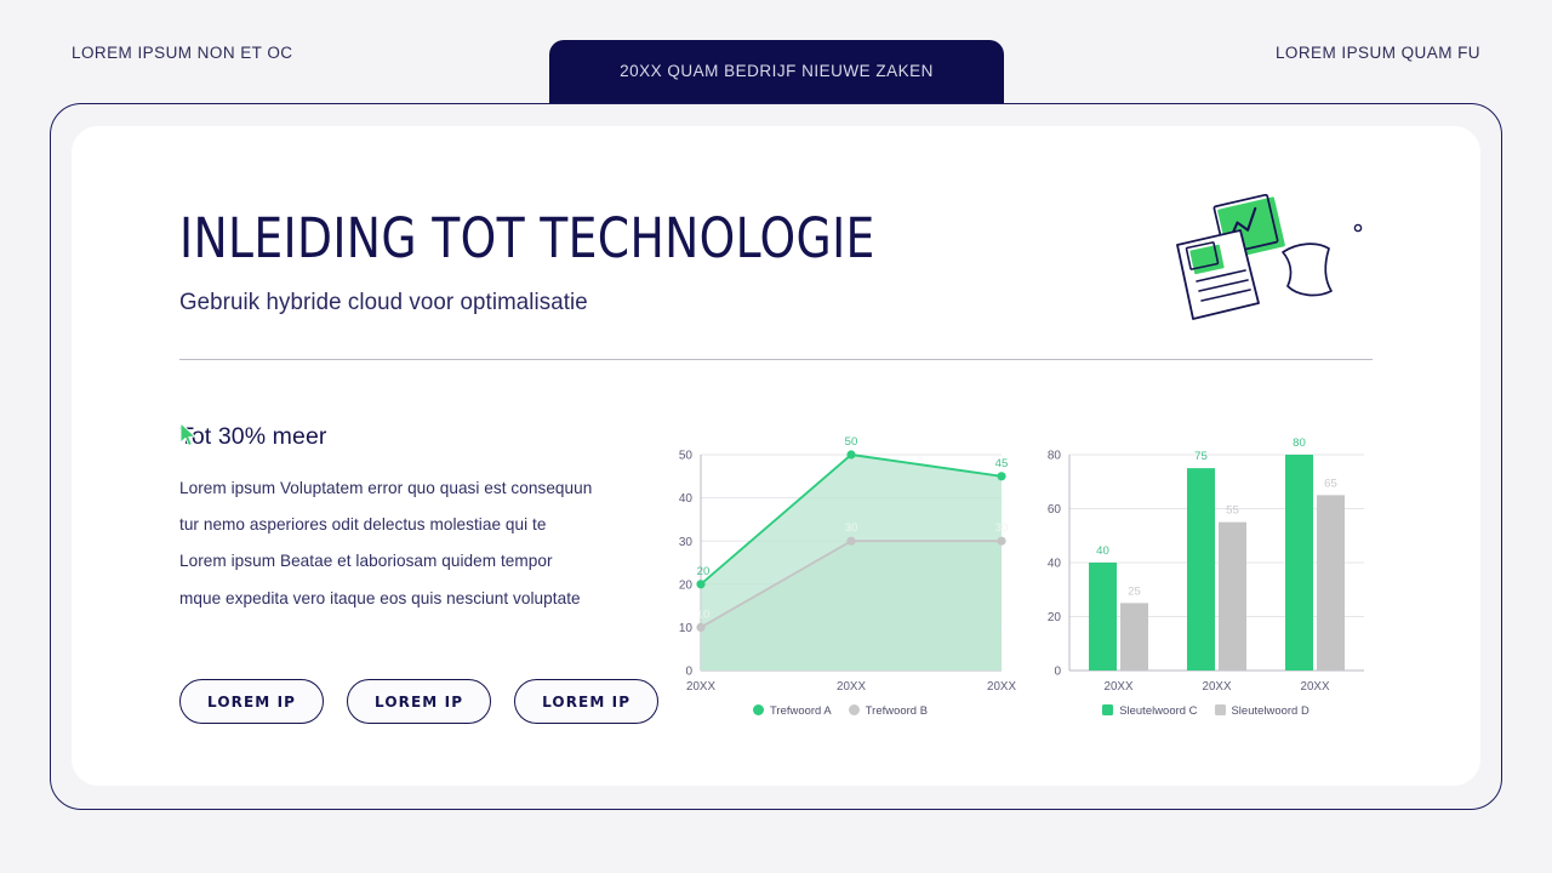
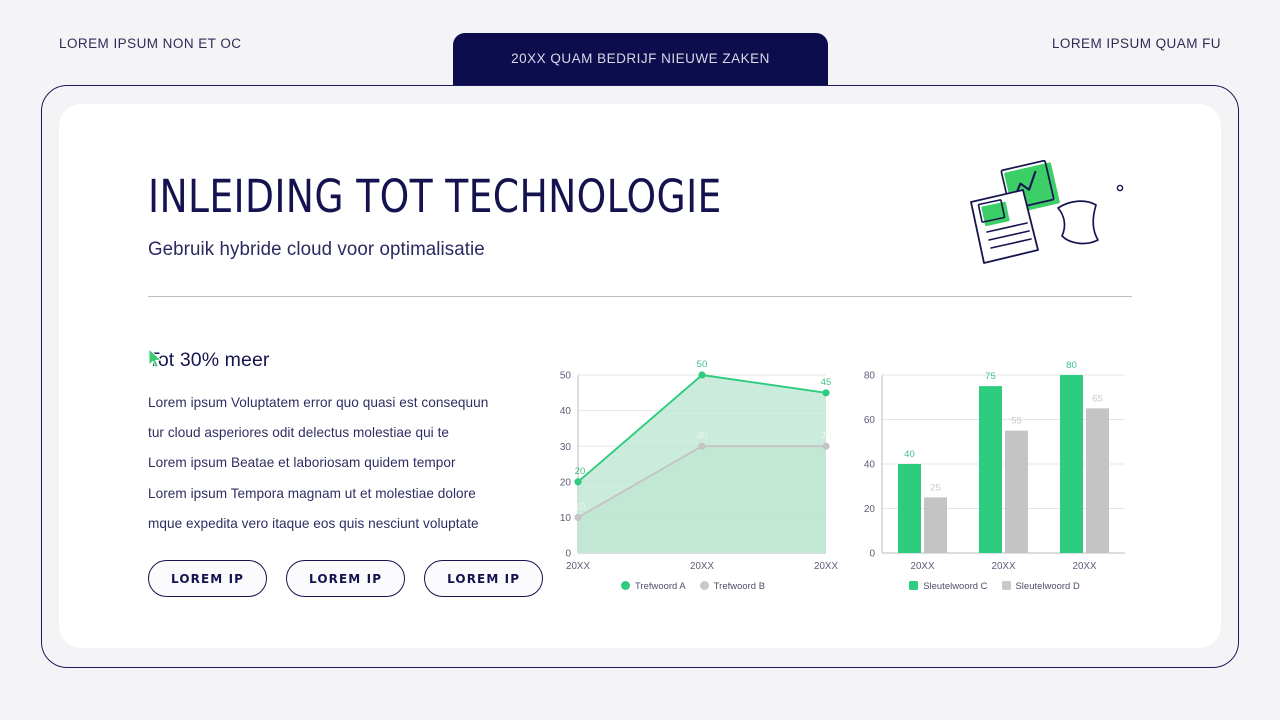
  LOREM IPSUM NON ET OC
  20XX QUAM BEDRIJF NIEUWE ZAKEN
  LOREM IPSUM QUAM FU
  INLEIDING TOT TECHNOLOGIE
  Gebruik hybride cloud voor optimalisatie
  ot 30% meer
  Lorem ipsum Voluptatem error quo quasi est consequun
- tur nemo asperiores odit delectus molestiae qui te
+ tur cloud asperiores odit delectus molestiae qui te
  Lorem ipsum Beatae et laboriosam quidem tempor
+ Lorem ipsum Tempora magnam ut et molestiae dolore
  mque expedita vero itaque eos quis nesciunt voluptate
  LOREM IP
  LOREM IP
  LOREM IP
  0
  10
  20
  30
  40
  50
  20
  50
  45
  10
  30
  30
  20XX
  20XX
  20XX
  Trefwoord A
  Trefwoord B
  0
  20
  40
  60
  80
  40
  25
  20XX
  75
  55
  20XX
  80
  65
  20XX
  Sleutelwoord C
  Sleutelwoord D
